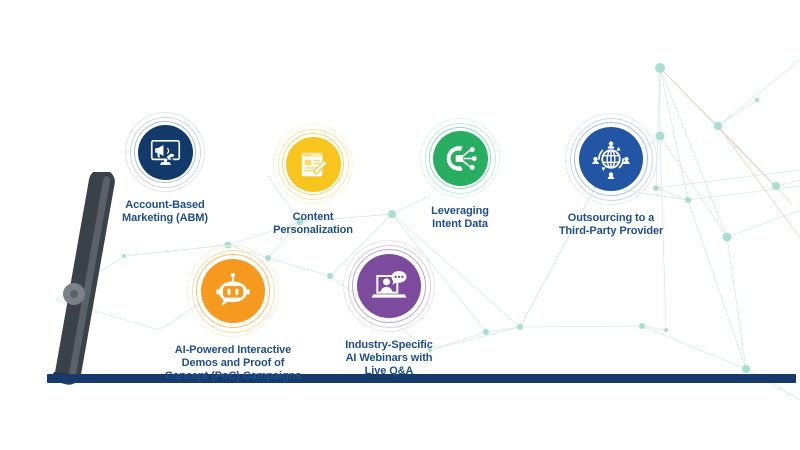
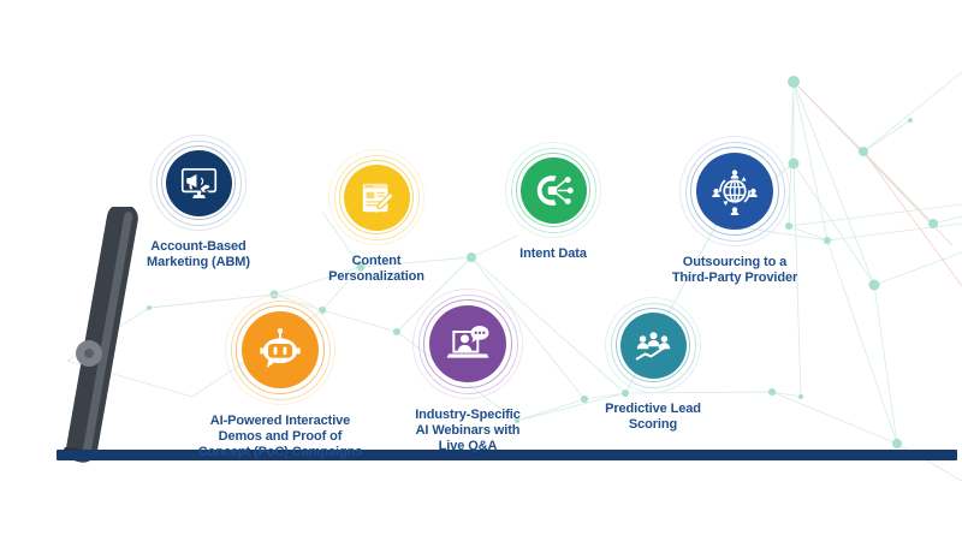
  Account-Based
  Marketing (ABM)
  Content
  Personalization
- Leveraging
  Intent Data
  Outsourcing to a
  Third-Party Provider
  AI-Powered Interactive
  Demos and Proof of
  Concept (PoC) Campaigns
  Industry-Specific
  AI Webinars with
  Live Q&A
+ Predictive Lead
+ Scoring
